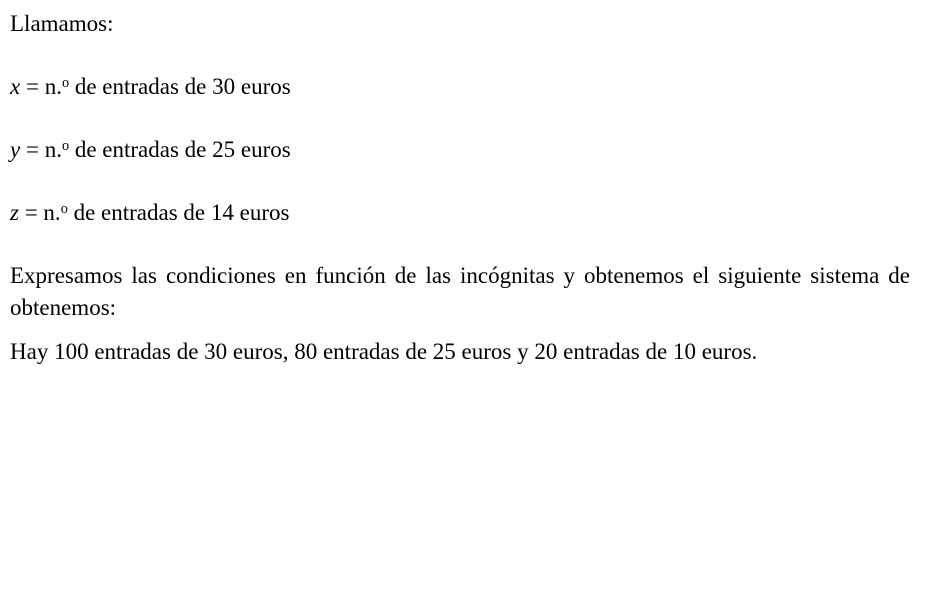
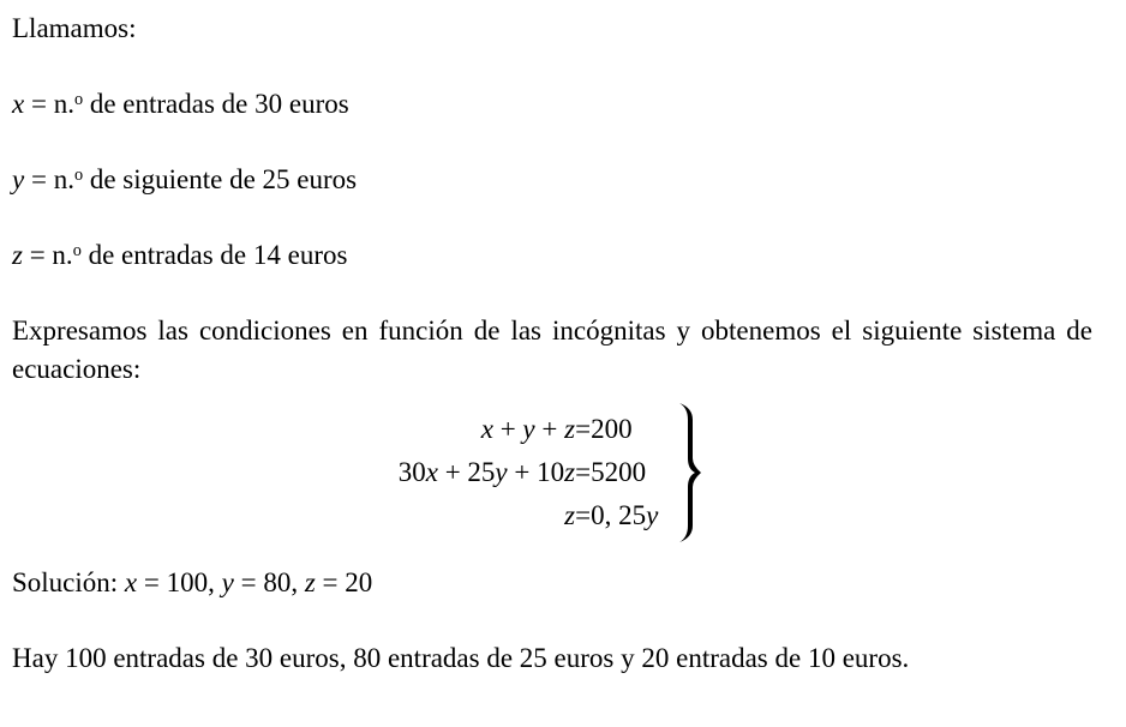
  Llamamos:
  x = n.o de entradas de 30 euros
- y = n.o de entradas de 25 euros
+ y = n.o de siguiente de 25 euros
  z = n.o de entradas de 14 euros
- Expresamos las condiciones en función de las incógnitas y obtenemos el siguiente sistema de obtenemos:
+ Expresamos las condiciones en función de las incógnitas y obtenemos el siguiente sistema de ecuaciones:
+ x + y + z	=	200
+ 30x + 25y + 10z	=	5200
+ z	=	0, 25y
+ Solución: x = 100, y = 80, z = 20
  Hay 100 entradas de 30 euros, 80 entradas de 25 euros y 20 entradas de 10 euros.
